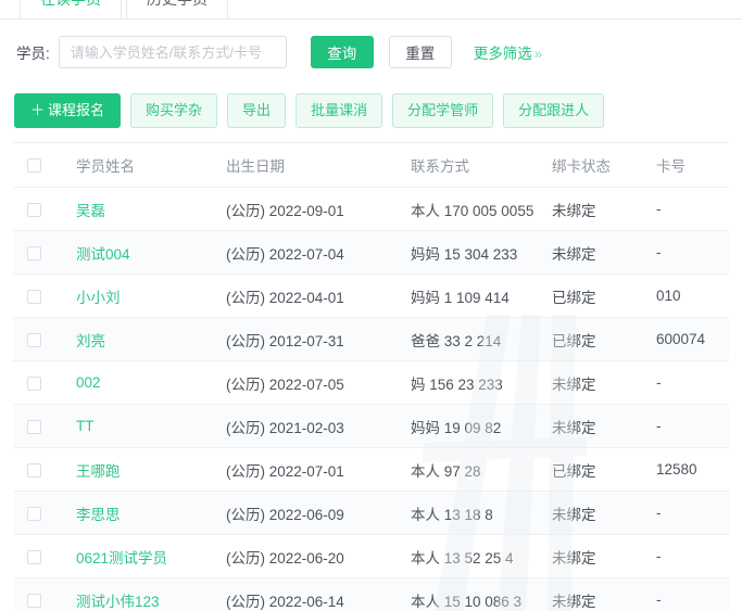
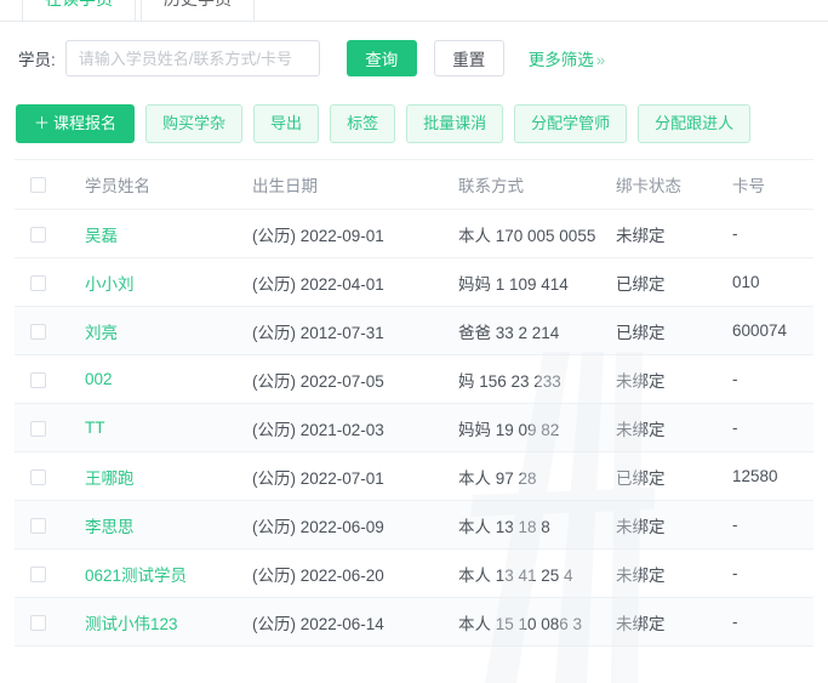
  学员:
  请输入学员姓名/联系方式/卡号
  查询
  重置
  更多筛选 »
  ＋ 课程报名
  购买学杂
  导出
+ 标签
  批量课消
  分配学管师
  分配跟进人
  	学员姓名	出生日期	联系方式	绑卡状态	卡号
  	吴磊	(公历) 2022-09-01	本人 170 005 0055	未绑定	-
- 	测试004	(公历) 2022-07-04	妈妈 15 304 233	未绑定	-
  	小小刘	(公历) 2022-04-01	妈妈 1 109 414	已绑定	010
  	刘亮	(公历) 2012-07-31	爸爸 33 2 214	已绑定	600074
  	002	(公历) 2022-07-05	妈 156 23 233	未绑定	-
  	TT	(公历) 2021-02-03	妈妈 19 09 82	未绑定	-
  	王哪跑	(公历) 2022-07-01	本人 97 28	已绑定	12580
  	李思思	(公历) 2022-06-09	本人 13 18 8	未绑定	-
- 	0621测试学员	(公历) 2022-06-20	本人 13 52 25 4	未绑定	-
+ 	0621测试学员	(公历) 2022-06-20	本人 13 41 25 4	未绑定	-
  	测试小伟123	(公历) 2022-06-14	本人 15 10 086 3	未绑定	-
